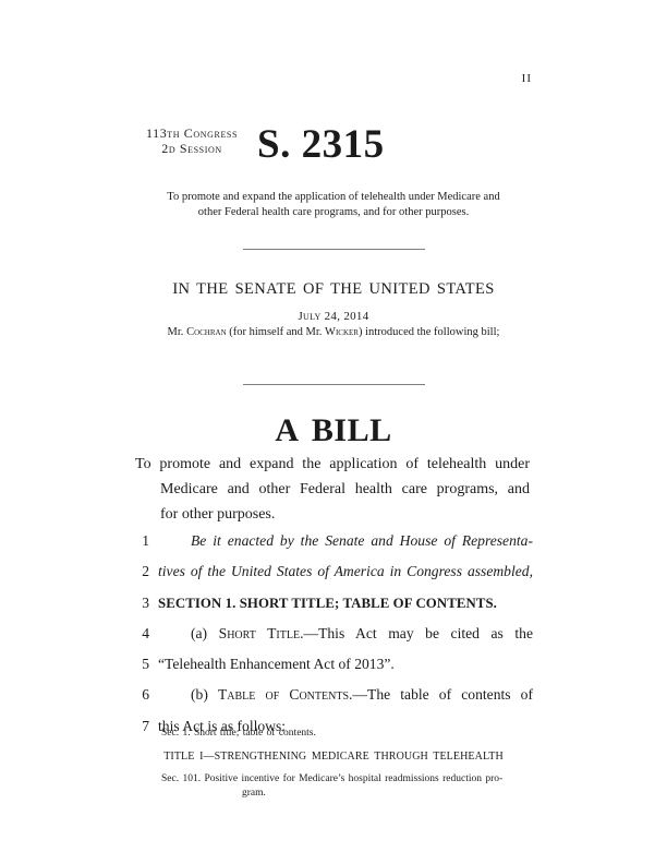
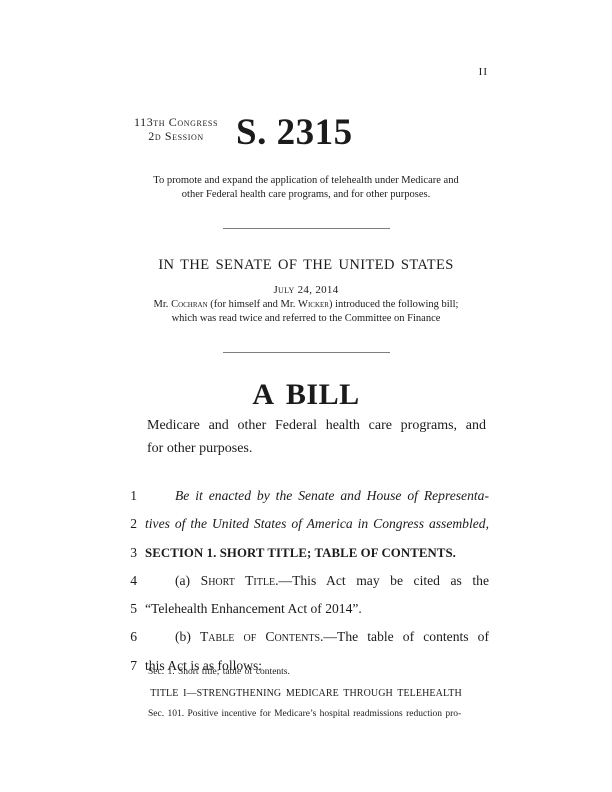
  II
  113th Congress
  2d Session
  S. 2315
  To promote and expand the application of telehealth under Medicare and
  other Federal health care programs, and for other purposes.
  IN THE SENATE OF THE UNITED STATES
  July 24, 2014
  Mr. Cochran (for himself and Mr. Wicker) introduced the following bill;
+ which was read twice and referred to the Committee on Finance
  A BILL
- To promote and expand the application of telehealth under
  Medicare and other Federal health care programs, and
  for other purposes.
  1
  Be it enacted by the Senate and House of Representa-
  2
  tives of the United States of America in Congress assembled,
  3
  SECTION 1. SHORT TITLE; TABLE OF CONTENTS.
  4
  (a) Short Title.—This Act may be cited as the
  5
- “Telehealth Enhancement Act of 2013”.
+ “Telehealth Enhancement Act of 2014”.
  6
  (b) Table of Contents.—The table of contents of
  7
  this Act is as follows:
  Sec. 1. Short title; table of contents.
  TITLE I—STRENGTHENING MEDICARE THROUGH TELEHEALTH
  Sec. 101. Positive incentive for Medicare’s hospital readmissions reduction pro-
- gram.
